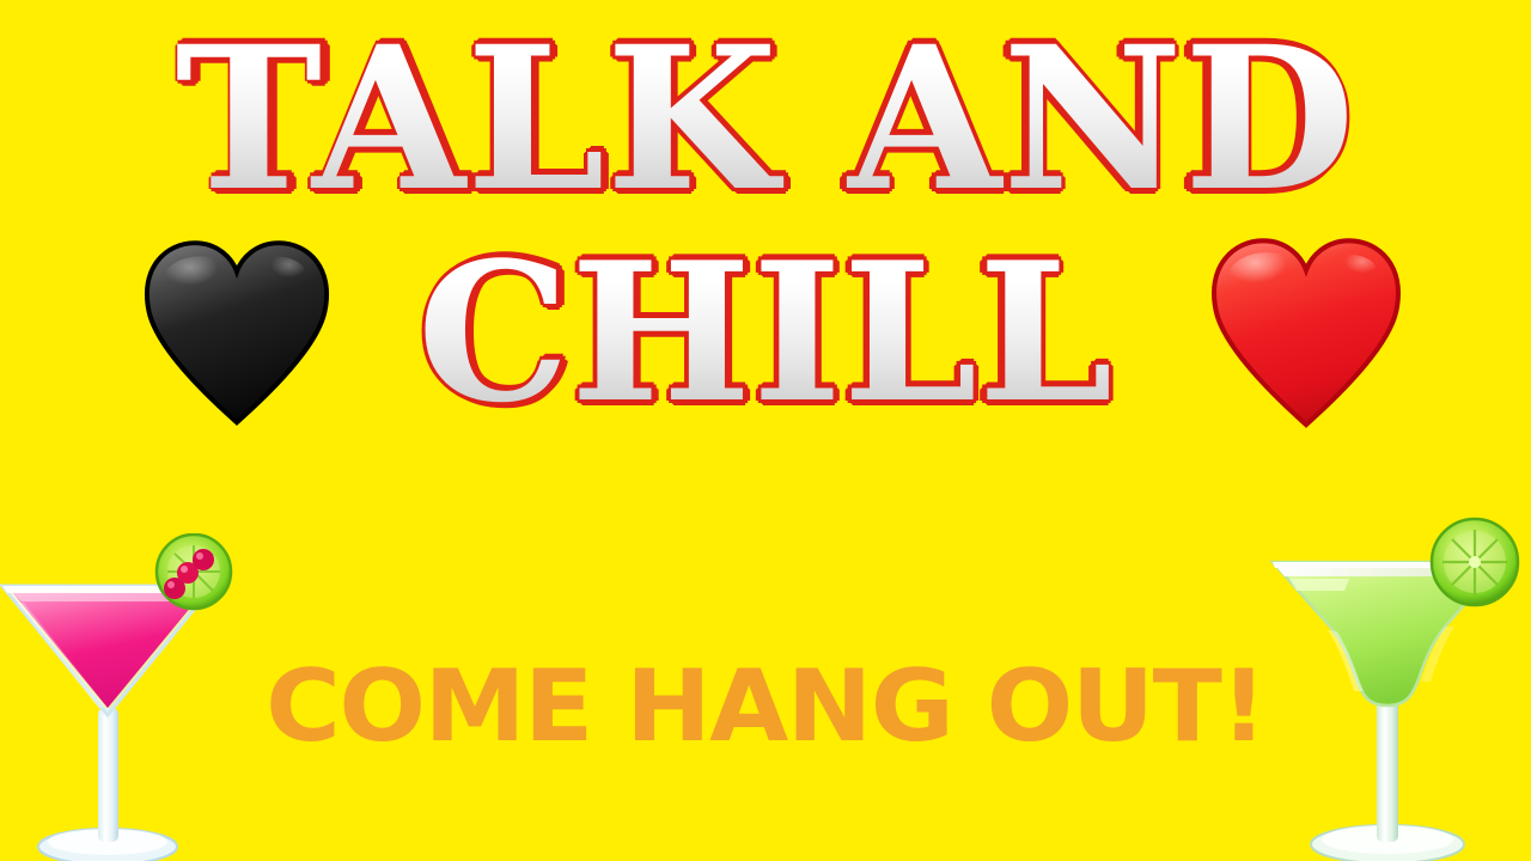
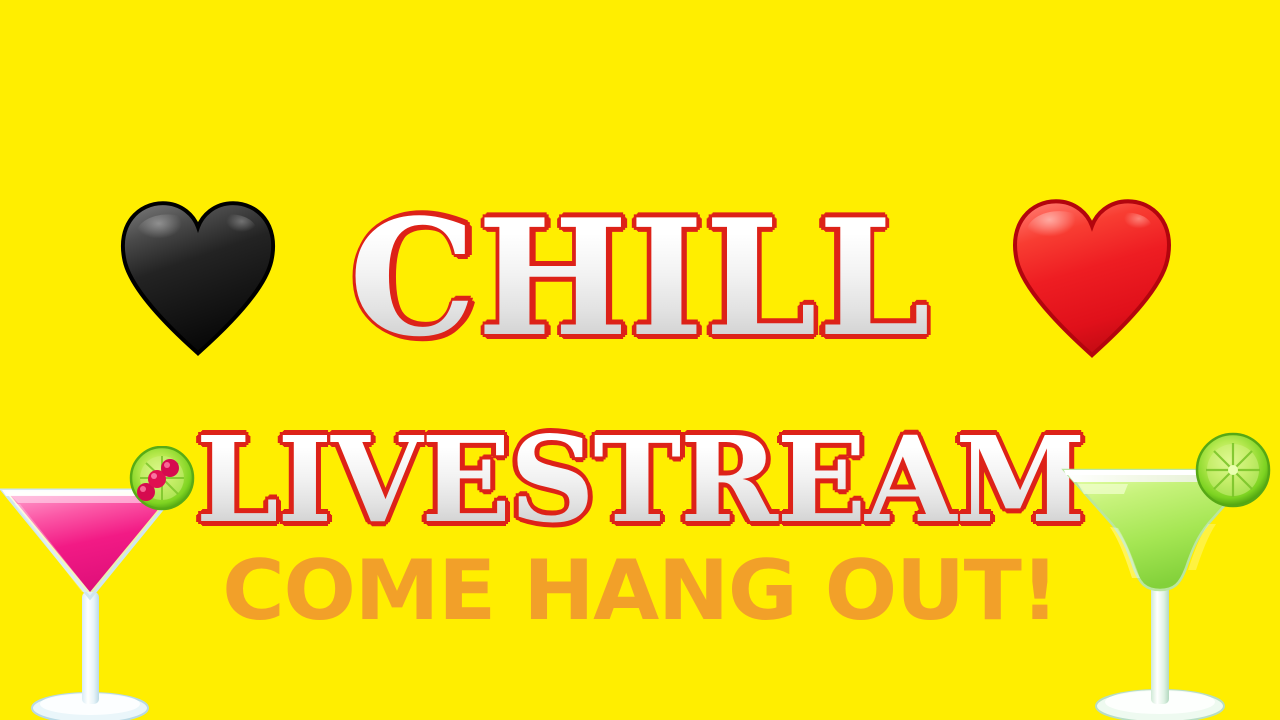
- TALK AND
  CHILL
+ LIVESTREAM
  COME HANG OUT!
